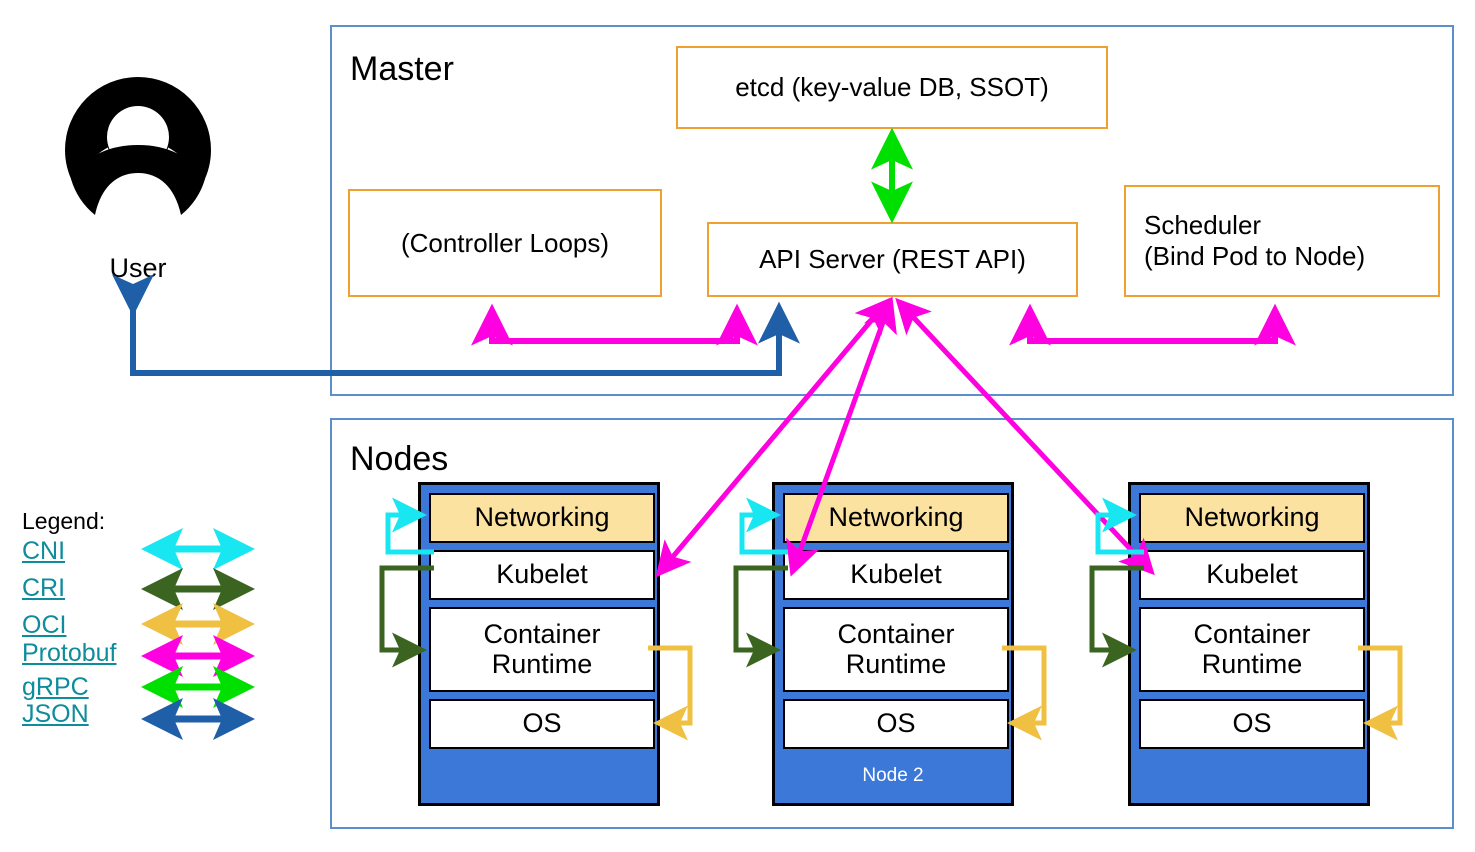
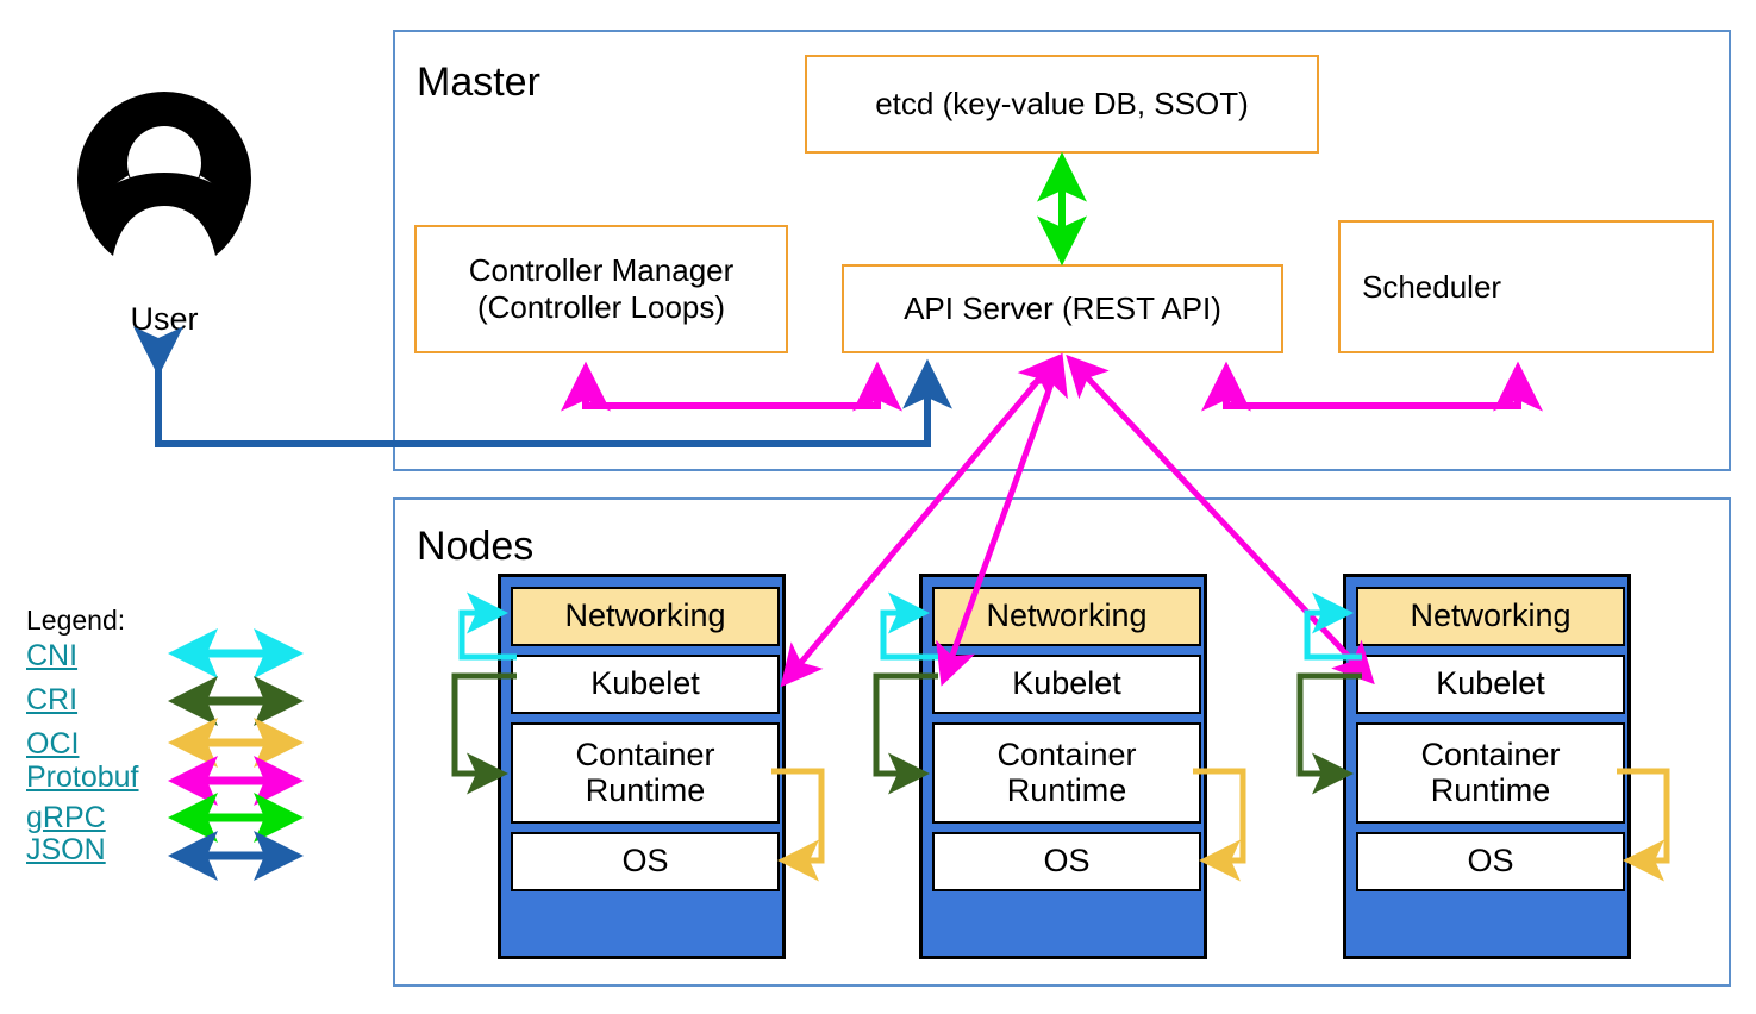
  Master
  Nodes
  etcd (key-value DB, SSOT)
+ Controller Manager
  (Controller Loops)
  API Server (REST API)
  Scheduler
- (Bind Pod to Node)
  User
  Networking
  Kubelet
  Container
  Runtime
  OS
  Networking
  Kubelet
  Container
  Runtime
  OS
- Node 2
  Networking
  Kubelet
  Container
  Runtime
  OS
  Legend:
  CNI
  CRI
  OCI
  Protobuf
  gRPC
  JSON
